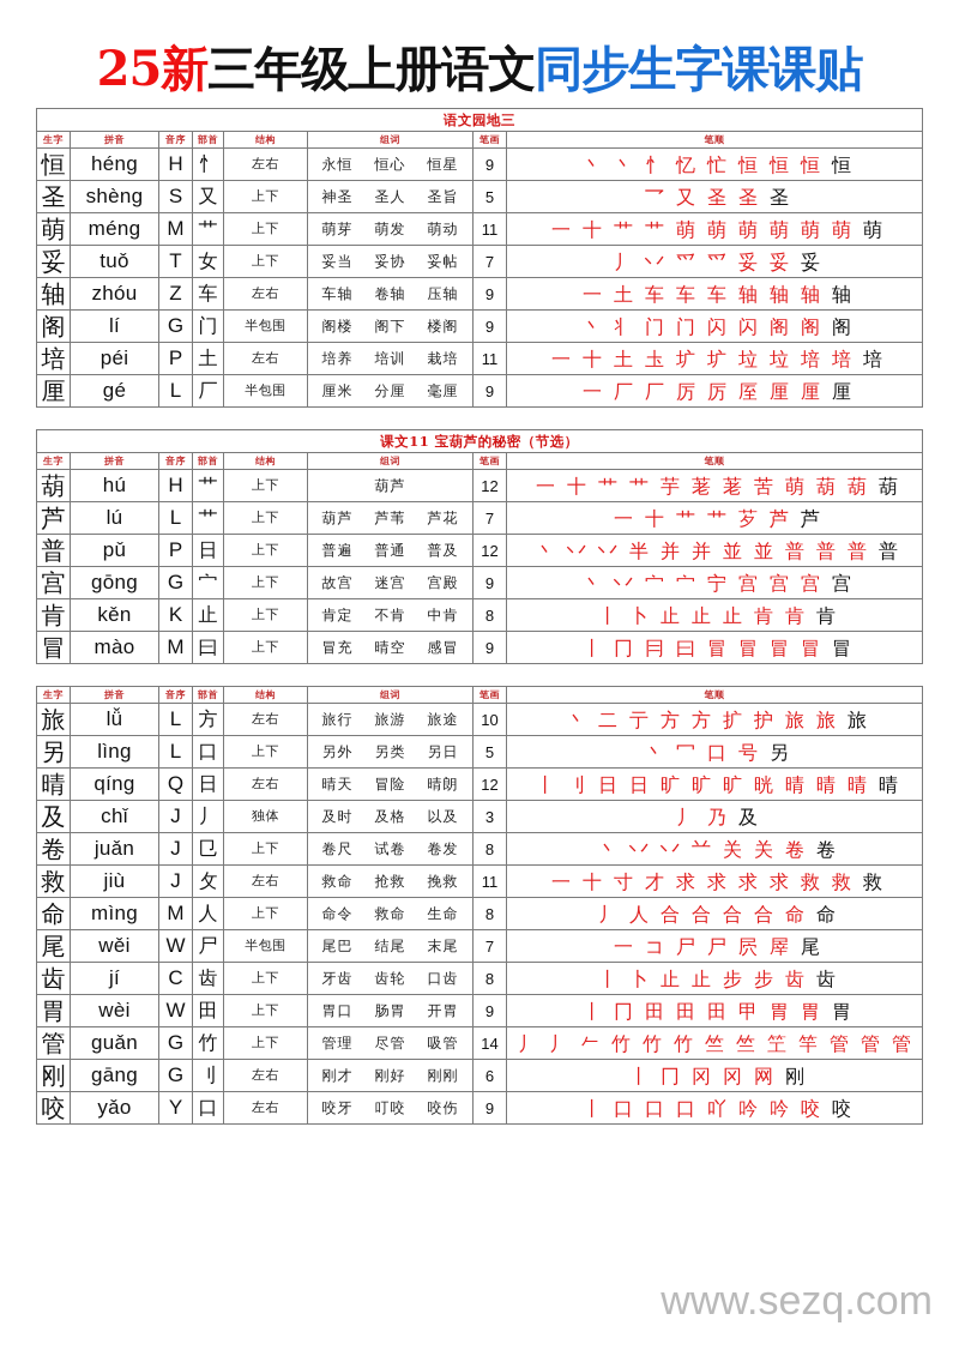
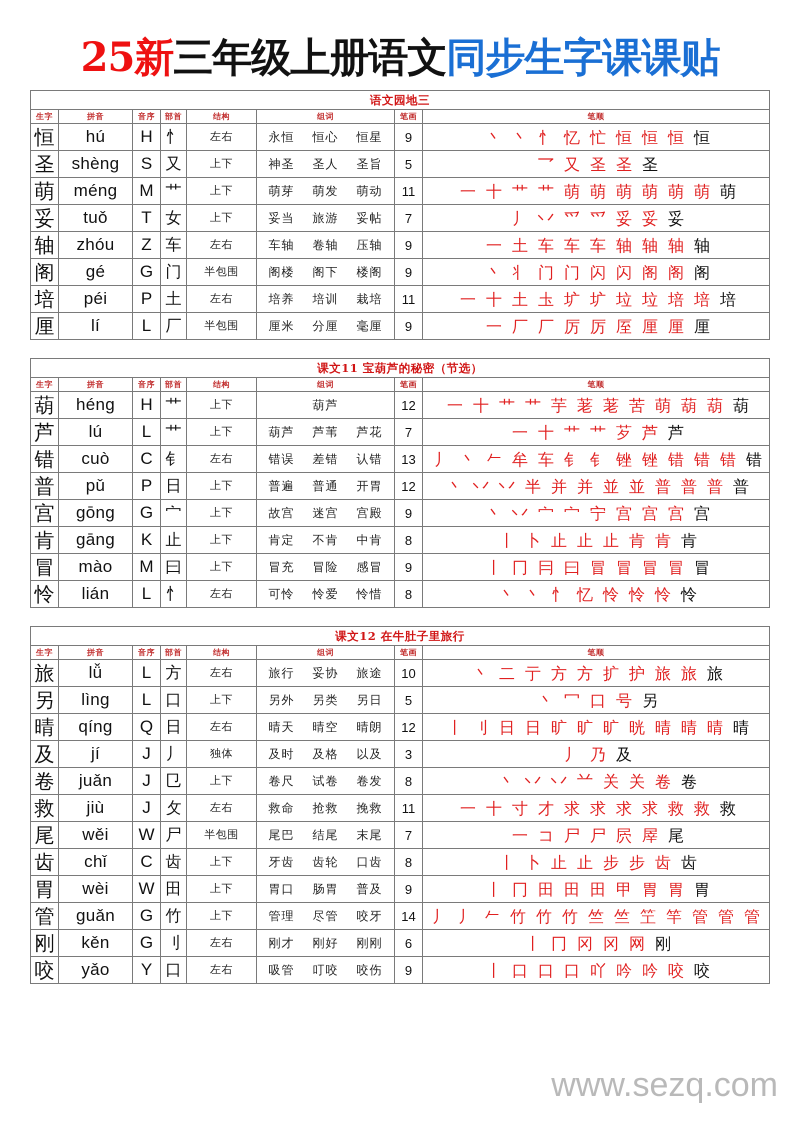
  25新三年级上册语文同步生字课课贴
  语文园地三
  生字	拼音	音序	部首	结构	组词	笔画	笔顺
- 恒	héng	H	忄	左右	永恒 恒心 恒星	9	丶 丶 忄 忆 忙 恒 恒 恒 恒
+ 恒	hú	H	忄	左右	永恒 恒心 恒星	9	丶 丶 忄 忆 忙 恒 恒 恒 恒
  圣	shèng	S	又	上下	神圣 圣人 圣旨	5	乛 又 圣 圣 圣
  萌	méng	M	艹	上下	萌芽 萌发 萌动	11	一 十 艹 艹 萌 萌 萌 萌 萌 萌 萌
- 妥	tuǒ	T	女	上下	妥当 妥协 妥帖	7	丿 丷 爫 爫 妥 妥 妥
+ 妥	tuǒ	T	女	上下	妥当 旅游 妥帖	7	丿 丷 爫 爫 妥 妥 妥
  轴	zhóu	Z	车	左右	车轴 卷轴 压轴	9	一 土 车 车 车 轴 轴 轴 轴
- 阁	lí	G	门	半包围	阁楼 阁下 楼阁	9	丶 丬 门 门 闪 闪 阁 阁 阁
+ 阁	gé	G	门	半包围	阁楼 阁下 楼阁	9	丶 丬 门 门 闪 闪 阁 阁 阁
  培	péi	P	土	左右	培养 培训 栽培	11	一 十 土 圡 圹 圹 垃 垃 培 培 培
- 厘	gé	L	厂	半包围	厘米 分厘 毫厘	9	一 厂 厂 厉 厉 厔 厘 厘 厘
+ 厘	lí	L	厂	半包围	厘米 分厘 毫厘	9	一 厂 厂 厉 厉 厔 厘 厘 厘
  课文11 宝葫芦的秘密（节选）
  生字	拼音	音序	部首	结构	组词	笔画	笔顺
- 葫	hú	H	艹	上下	葫芦	12	一 十 艹 艹 芋 荖 荖 苦 萌 葫 葫 葫
+ 葫	héng	H	艹	上下	葫芦	12	一 十 艹 艹 芋 荖 荖 苦 萌 葫 葫 葫
  芦	lú	L	艹	上下	葫芦 芦苇 芦花	7	一 十 艹 艹 芕 芦 芦
+ 错	cuò	C	钅	左右	错误 差错 认错	13	丿 丶 𠂉 牟 车 钅 钅 锉 锉 错 错 错 错
- 普	pǔ	P	日	上下	普遍 普通 普及	12	丶 丷 丷 半 并 并 並 並 普 普 普 普
+ 普	pǔ	P	日	上下	普遍 普通 开胃	12	丶 丷 丷 半 并 并 並 並 普 普 普 普
  宫	gōng	G	宀	上下	故宫 迷宫 宫殿	9	丶 丷 宀 宀 宁 宫 宫 宫 宫
- 肯	kěn	K	止	上下	肯定 不肯 中肯	8	丨 卜 止 止 止 肯 肯 肯
+ 肯	gāng	K	止	上下	肯定 不肯 中肯	8	丨 卜 止 止 止 肯 肯 肯
- 冒	mào	M	曰	上下	冒充 晴空 感冒	9	丨 冂 冃 曰 冒 冒 冒 冒 冒
+ 冒	mào	M	曰	上下	冒充 冒险 感冒	9	丨 冂 冃 曰 冒 冒 冒 冒 冒
+ 怜	lián	L	忄	左右	可怜 怜爱 怜惜	8	丶 丶 忄 忆 怜 怜 怜 怜
+ 课文12 在牛肚子里旅行
  生字	拼音	音序	部首	结构	组词	笔画	笔顺
- 旅	lǚ	L	方	左右	旅行 旅游 旅途	10	丶 二 亍 方 方 扩 护 旅 旅 旅
+ 旅	lǚ	L	方	左右	旅行 妥协 旅途	10	丶 二 亍 方 方 扩 护 旅 旅 旅
  另	lìng	L	口	上下	另外 另类 另日	5	丶 冖 口 号 另
- 晴	qíng	Q	日	左右	晴天 冒险 晴朗	12	丨 刂 日 日 旷 旷 旷 晄 晴 晴 晴 晴
+ 晴	qíng	Q	日	左右	晴天 晴空 晴朗	12	丨 刂 日 日 旷 旷 旷 晄 晴 晴 晴 晴
- 及	chǐ	J	丿	独体	及时 及格 以及	3	丿 乃 及
+ 及	jí	J	丿	独体	及时 及格 以及	3	丿 乃 及
  卷	juǎn	J	㔾	上下	卷尺 试卷 卷发	8	丶 丷 丷 䒑 关 关 卷 卷
  救	jiù	J	攵	左右	救命 抢救 挽救	11	一 十 寸 才 求 求 求 求 救 救 救
- 命	mìng	M	人	上下	命令 救命 生命	8	丿 人 合 合 合 合 命 命
  尾	wěi	W	尸	半包围	尾巴 结尾 末尾	7	一 コ 尸 尸 屄 屖 尾
- 齿	jí	C	齿	上下	牙齿 齿轮 口齿	8	丨 卜 止 止 步 步 齿 齿
+ 齿	chǐ	C	齿	上下	牙齿 齿轮 口齿	8	丨 卜 止 止 步 步 齿 齿
- 胃	wèi	W	田	上下	胃口 肠胃 开胃	9	丨 冂 田 田 田 甲 胃 胃 胃
+ 胃	wèi	W	田	上下	胃口 肠胃 普及	9	丨 冂 田 田 田 甲 胃 胃 胃
- 管	guǎn	G	竹	上下	管理 尽管 吸管	14	丿 丿 𠂉 竹 竹 竹 竺 竺 笁 竿 管 管 管
+ 管	guǎn	G	竹	上下	管理 尽管 咬牙	14	丿 丿 𠂉 竹 竹 竹 竺 竺 笁 竿 管 管 管
- 刚	gāng	G	刂	左右	刚才 刚好 刚刚	6	丨 冂 冈 冈 网 刚
+ 刚	kěn	G	刂	左右	刚才 刚好 刚刚	6	丨 冂 冈 冈 网 刚
- 咬	yǎo	Y	口	左右	咬牙 叮咬 咬伤	9	丨 口 口 口 吖 吟 吟 咬 咬
+ 咬	yǎo	Y	口	左右	吸管 叮咬 咬伤	9	丨 口 口 口 吖 吟 吟 咬 咬
  www.sezq.com
